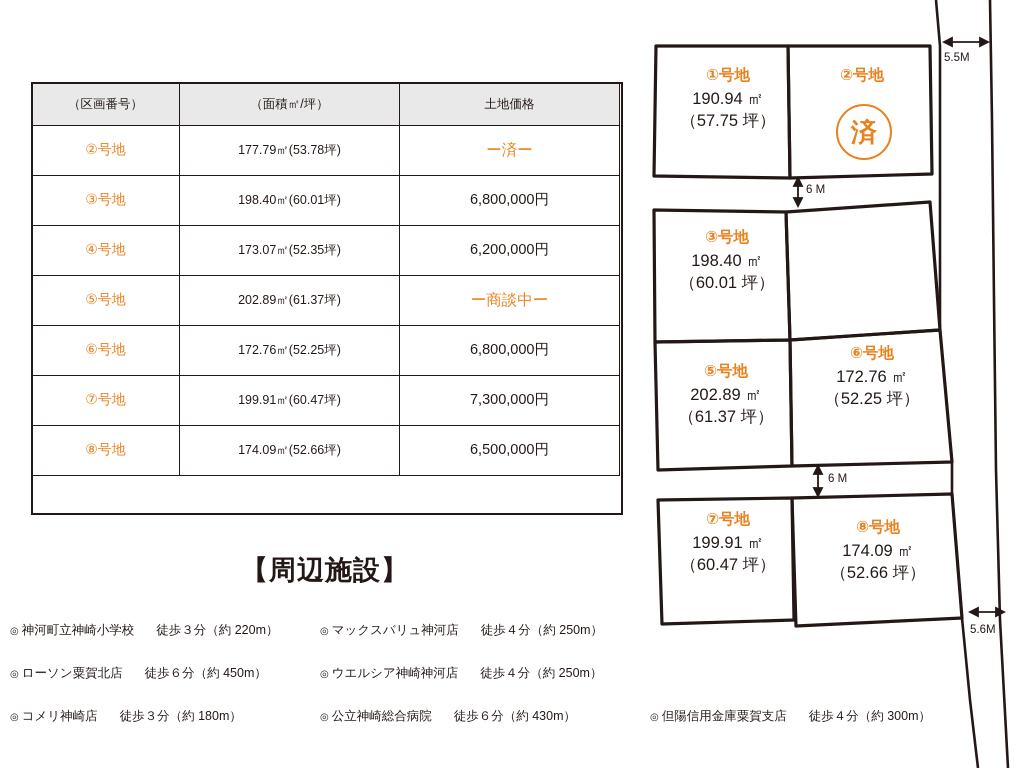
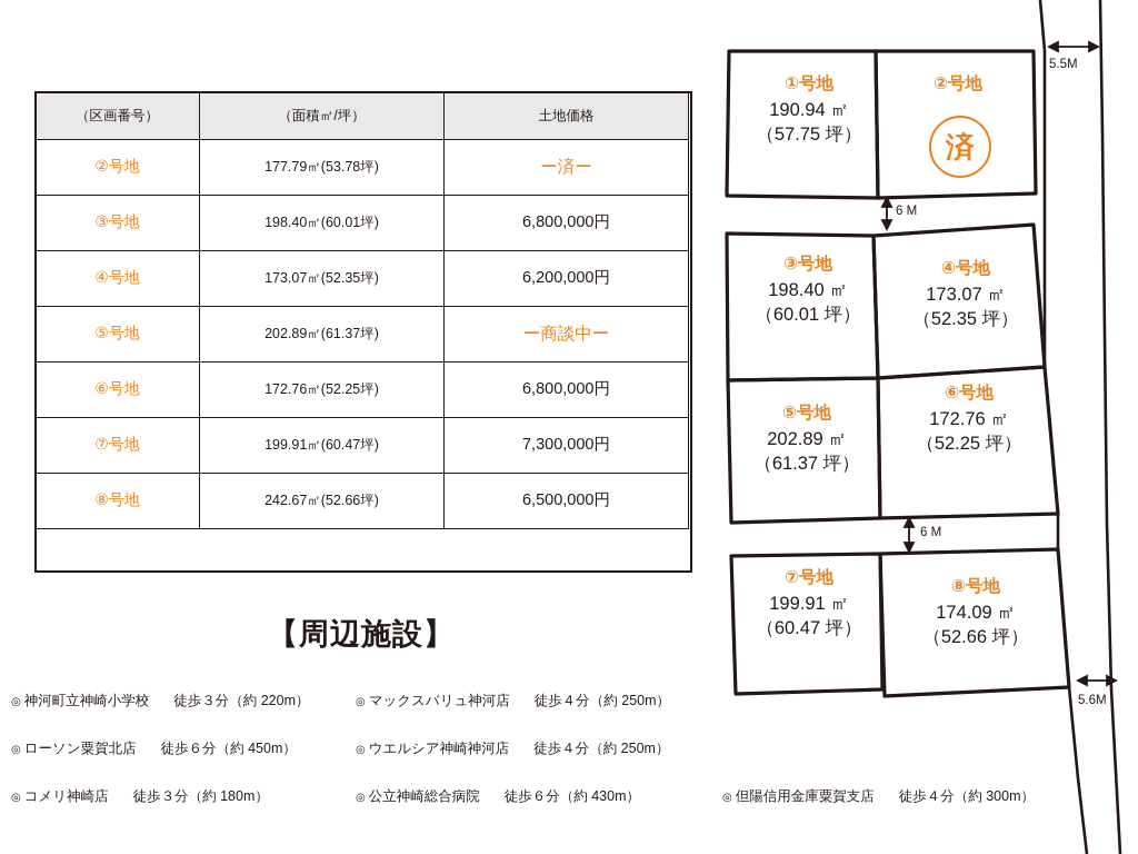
  （区画番号）	（面積㎡/坪）	土地価格
  ②号地	177.79㎡(53.78坪)	ー済ー
  ③号地	198.40㎡(60.01坪)	6,800,000円
  ④号地	173.07㎡(52.35坪)	6,200,000円
  ⑤号地	202.89㎡(61.37坪)	ー商談中ー
  ⑥号地	172.76㎡(52.25坪)	6,800,000円
  ⑦号地	199.91㎡(60.47坪)	7,300,000円
- ⑧号地	174.09㎡(52.66坪)	6,500,000円
+ ⑧号地	242.67㎡(52.66坪)	6,500,000円
  【周辺施設】
  ◎
  神河町立神崎小学校
  徒歩３分（約 220m）
  ◎
  マックスバリュ神河店
  徒歩４分（約 250m）
  ◎
  ローソン粟賀北店
  徒歩６分（約 450m）
  ◎
  ウエルシア神崎神河店
  徒歩４分（約 250m）
  ◎
  コメリ神崎店
  徒歩３分（約 180m）
  ◎
  公立神崎総合病院
  徒歩６分（約 430m）
  ◎
  但陽信用金庫粟賀支店
  徒歩４分（約 300m）
  ①号地
  190.94 ㎡
  （57.75 坪）
  ②号地
  済
  ③号地
  198.40 ㎡
  （60.01 坪）
+ ④号地
+ 173.07 ㎡
+ （52.35 坪）
  ⑤号地
  202.89 ㎡
  （61.37 坪）
  ⑥号地
  172.76 ㎡
  （52.25 坪）
  ⑦号地
  199.91 ㎡
  （60.47 坪）
  ⑧号地
  174.09 ㎡
  （52.66 坪）
  5.5M
  6 M
  6 M
  5.6M
